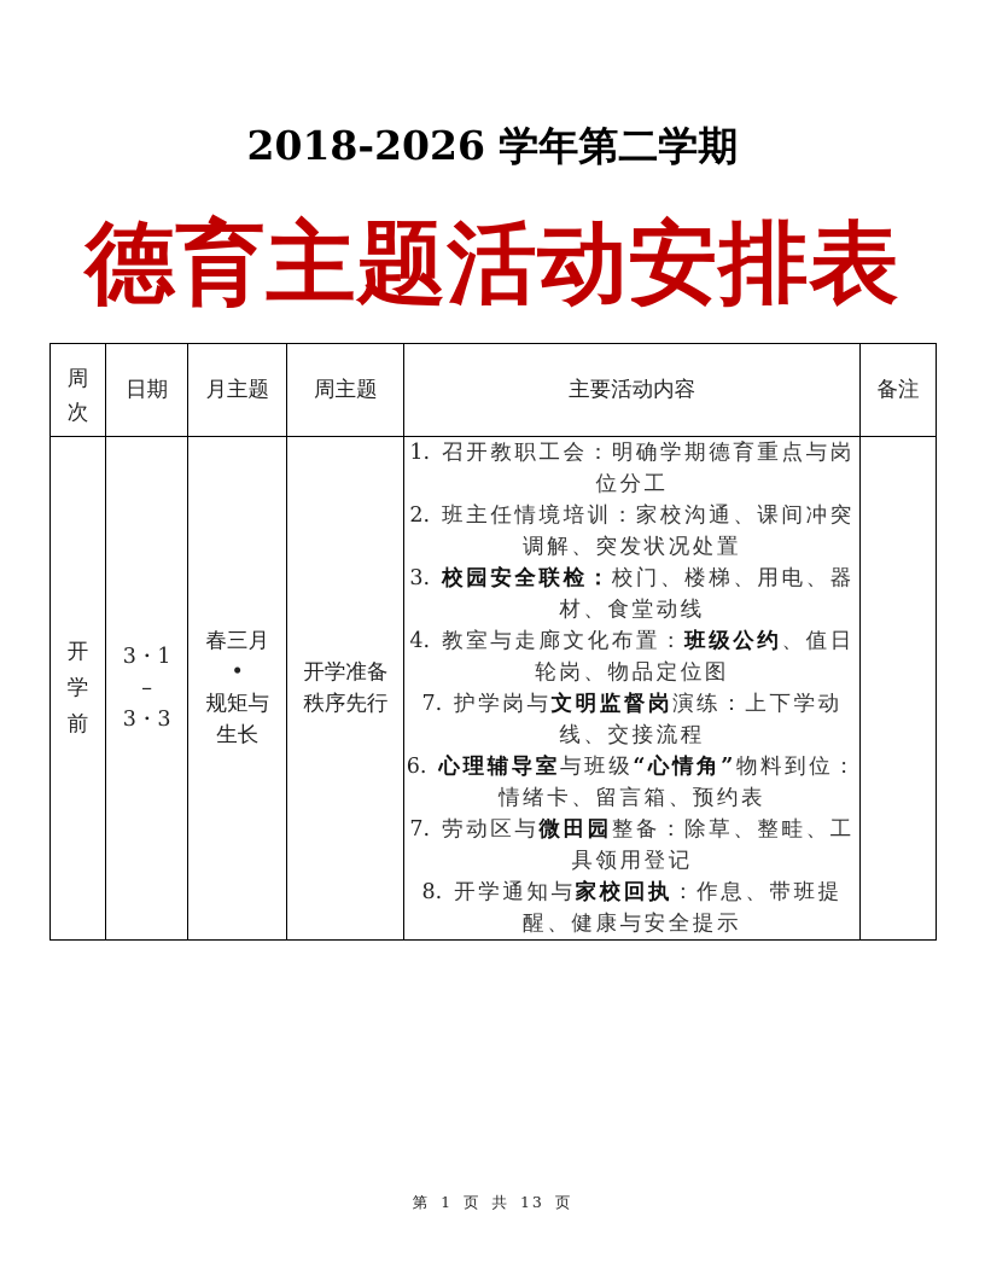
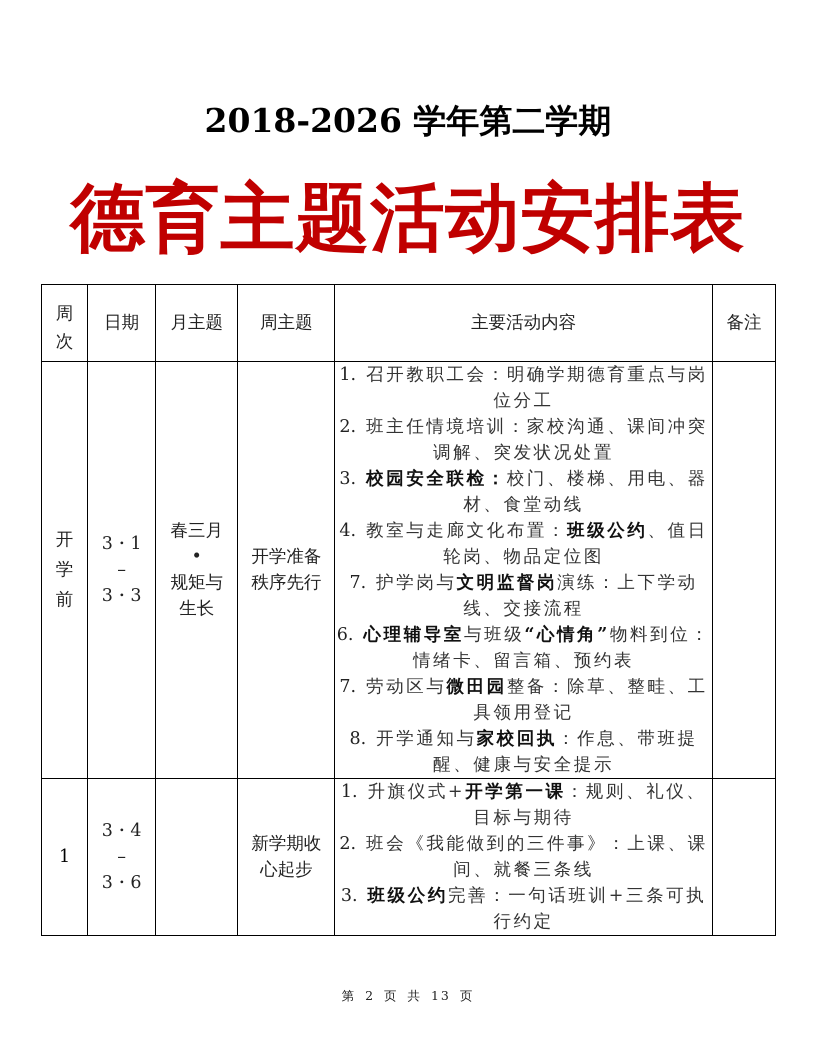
  2018-2026 学年第二学期
  德育主题活动安排表
  周次	日期	月主题	周主题	主要活动内容	备注
  开学前	3・1 – 3・3	春三月 • 规矩与生长	开学准备秩序先行	1. 召开教职工会：明确学期德育重点与岗位分工2. 班主任情境培训：家校沟通、课间冲突调解、突发状况处置3. 校园安全联检：校门、楼梯、用电、器材、食堂动线4. 教室与走廊文化布置：班级公约、值日轮岗、物品定位图7. 护学岗与文明监督岗演练：上下学动线、交接流程6. 心理辅导室与班级“心情角”物料到位：情绪卡、留言箱、预约表7. 劳动区与微田园整备：除草、整畦、工具领用登记8. 开学通知与家校回执：作息、带班提醒、健康与安全提示
+ 1	3・4 – 3・6		新学期收心起步	1. 升旗仪式+开学第一课：规则、礼仪、目标与期待2. 班会《我能做到的三件事》：上课、课间、就餐三条线3. 班级公约完善：一句话班训+三条可执行约定
- 第 1 页 共 13 页
+ 第 2 页 共 13 页
